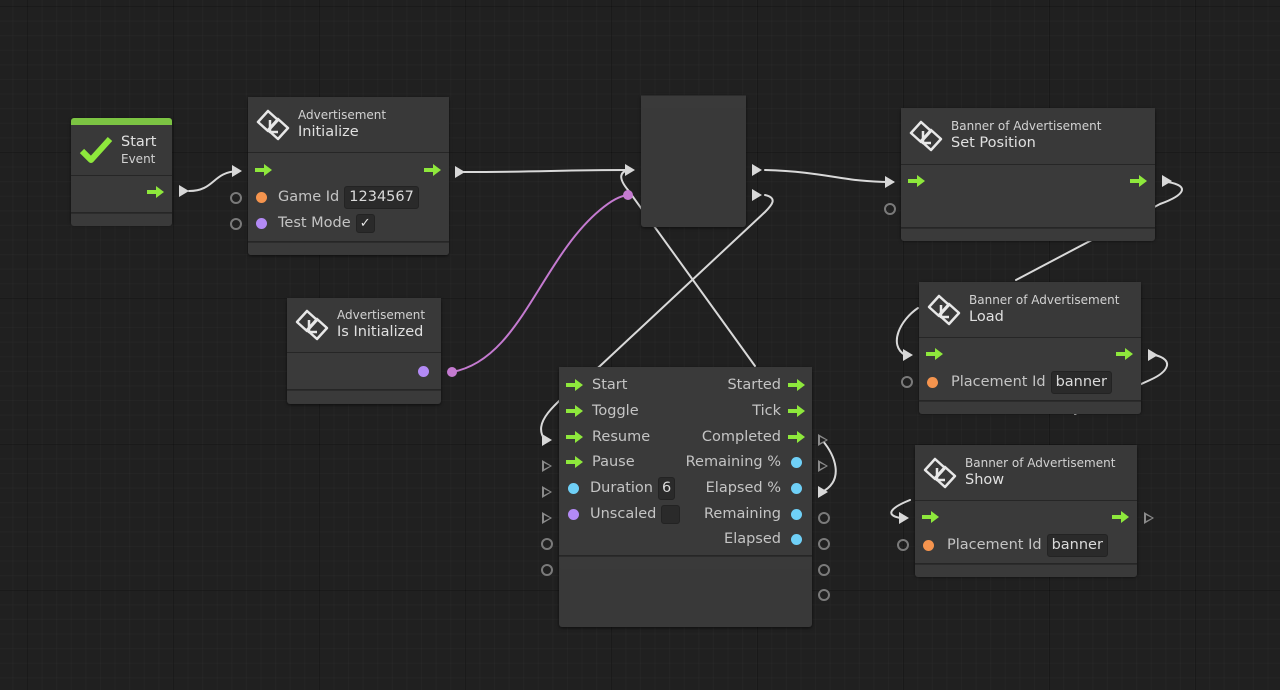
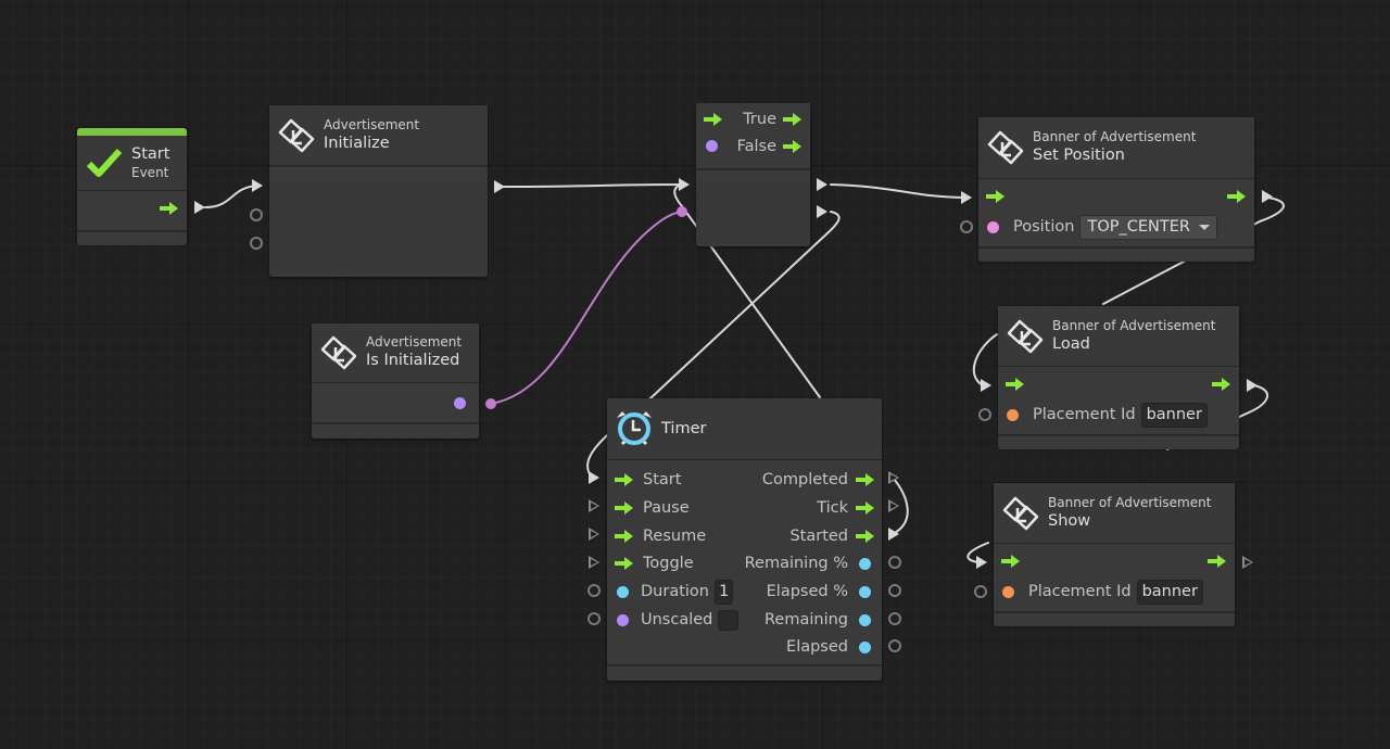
  Start
  Event
  Advertisement
  Initialize
- Game Id
- 1234567
- Test Mode
- ✓
  Advertisement
  Is Initialized
+ True
+ False
+ Timer
  Start
- Toggle
+ Pause
  Resume
- Pause
+ Toggle
  Duration
- 6
+ 1
  Unscaled
- Started
+ Completed
  Tick
- Completed
+ Started
  Remaining %
  Elapsed %
  Remaining
  Elapsed
  Banner of Advertisement
  Set Position
+ Position
+ TOP_CENTER
  Banner of Advertisement
  Load
  Placement Id
  banner
  Banner of Advertisement
  Show
  Placement Id
  banner
